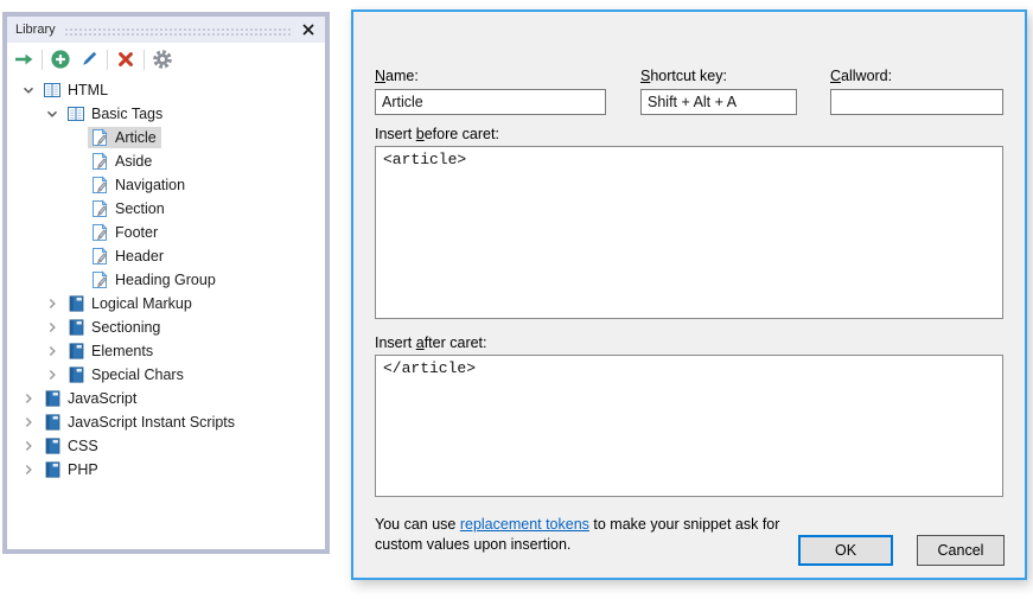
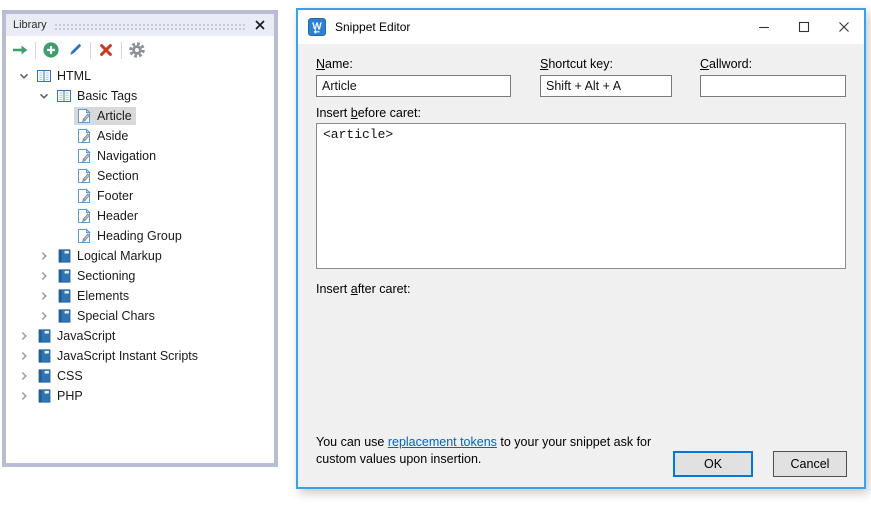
  Library
  HTML
  Basic Tags
  Article
  Aside
  Navigation
  Section
  Footer
  Header
  Heading Group
  Logical Markup
  Sectioning
  Elements
  Special Chars
  JavaScript
  JavaScript Instant Scripts
  CSS
  PHP
+ W
+ Snippet Editor
  Name:
  Article
  Shortcut key:
  Shift + Alt + A
  Callword:
  Insert before caret:
  <article>
  Insert after caret:
- </article>
- You can use replacement tokens to make your snippet ask for custom values upon insertion.
+ You can use replacement tokens to your your snippet ask for custom values upon insertion.
  OK
  Cancel
